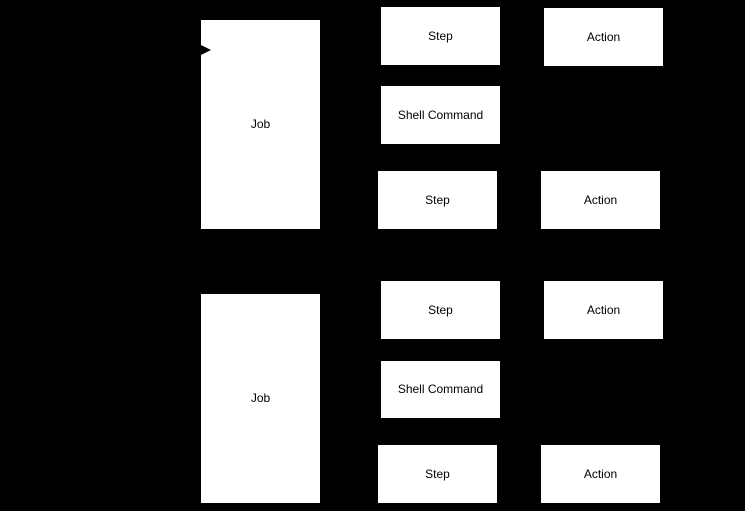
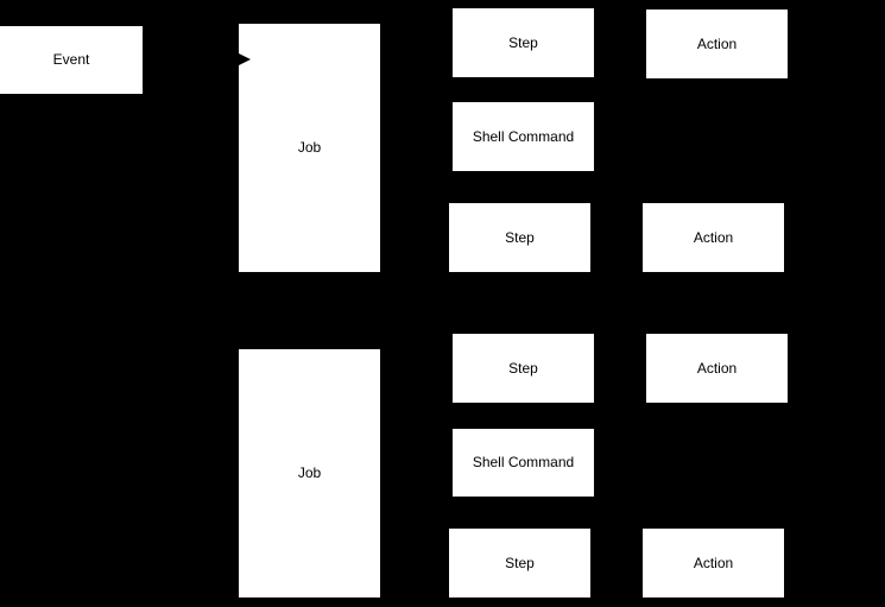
+ Event
  Job
  Step
  Action
  Shell Command
  Step
  Action
  Job
  Step
  Action
  Shell Command
  Step
  Action
